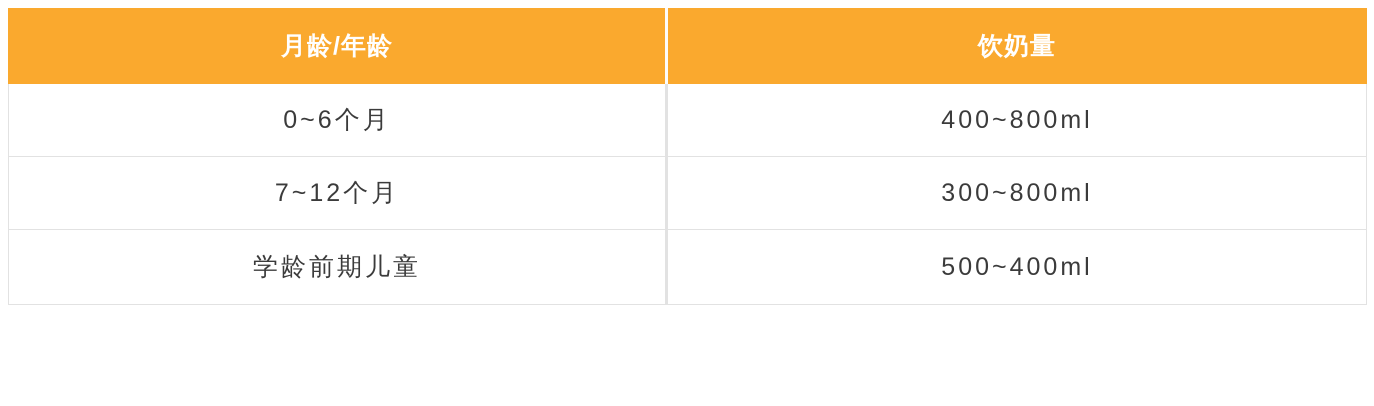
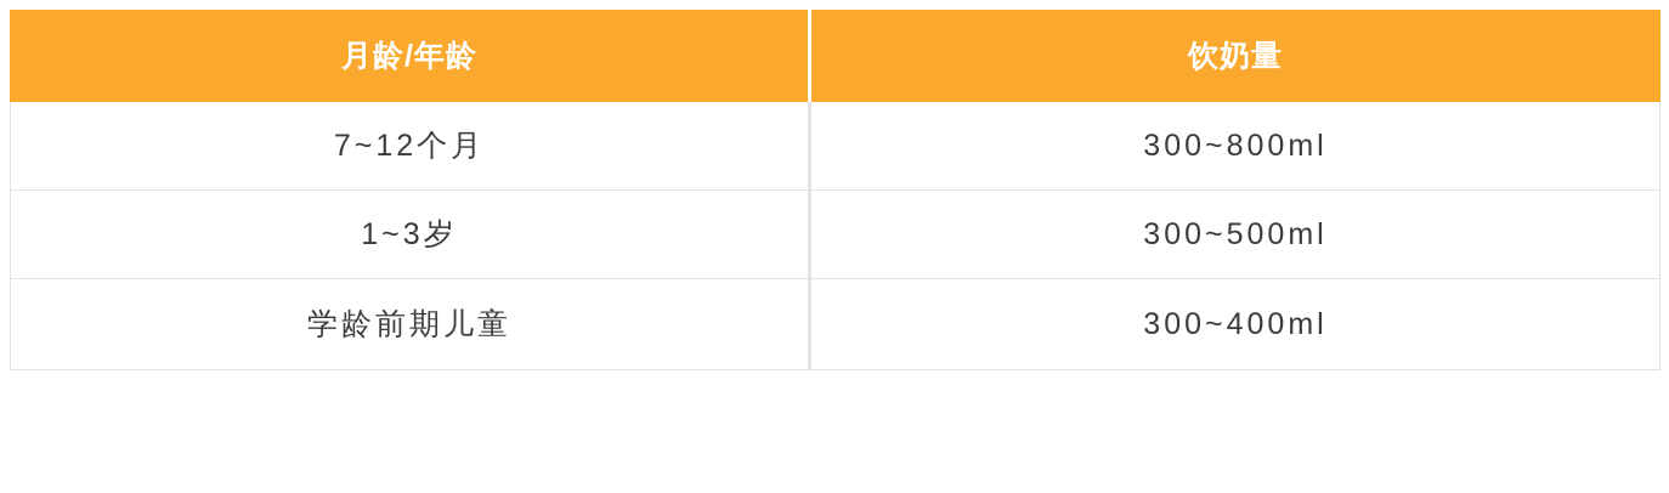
  月龄/年龄	饮奶量
- 0~6个月	400~800ml
  7~12个月	300~800ml
+ 1~3岁	300~500ml
- 学龄前期儿童	500~400ml
+ 学龄前期儿童	300~400ml
